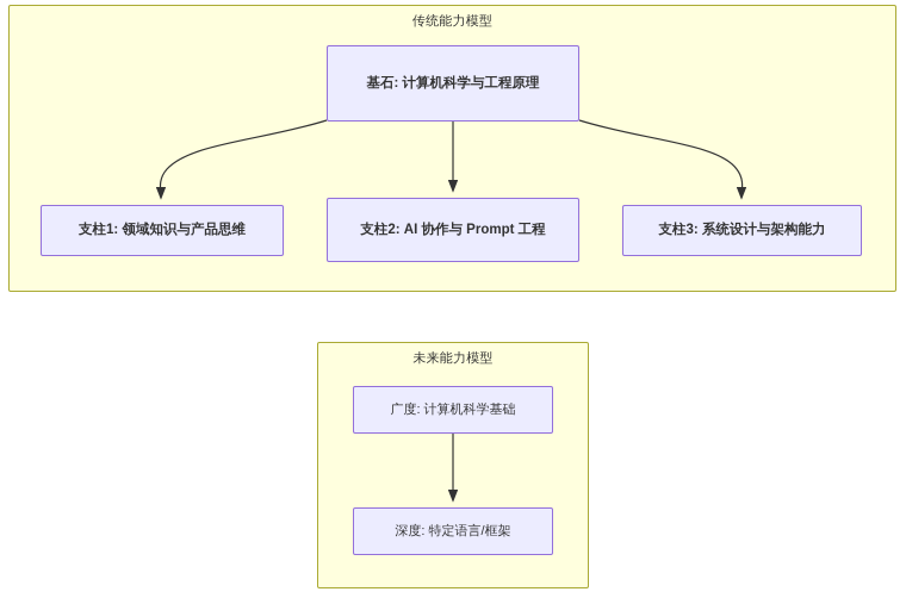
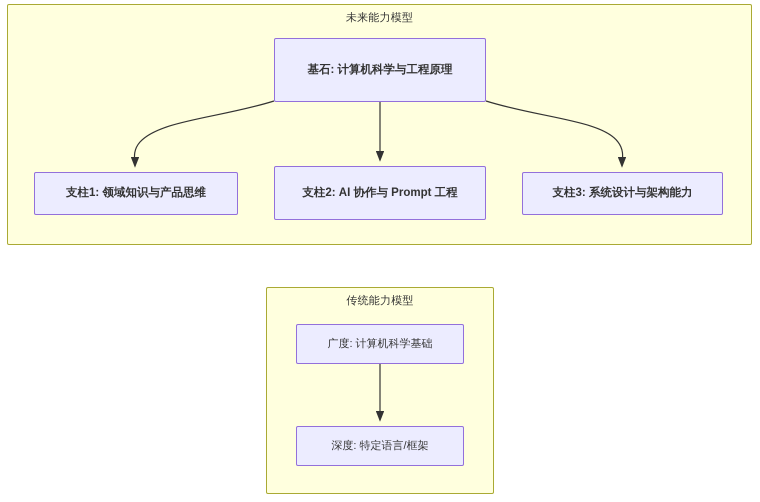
- 传统能力模型
+ 未来能力模型
  基石: 计算机科学与工程原理
  支柱1: 领域知识与产品思维
  支柱2: AI 协作与 Prompt 工程
  支柱3: 系统设计与架构能力
- 未来能力模型
+ 传统能力模型
  广度: 计算机科学基础
  深度: 特定语言/框架
